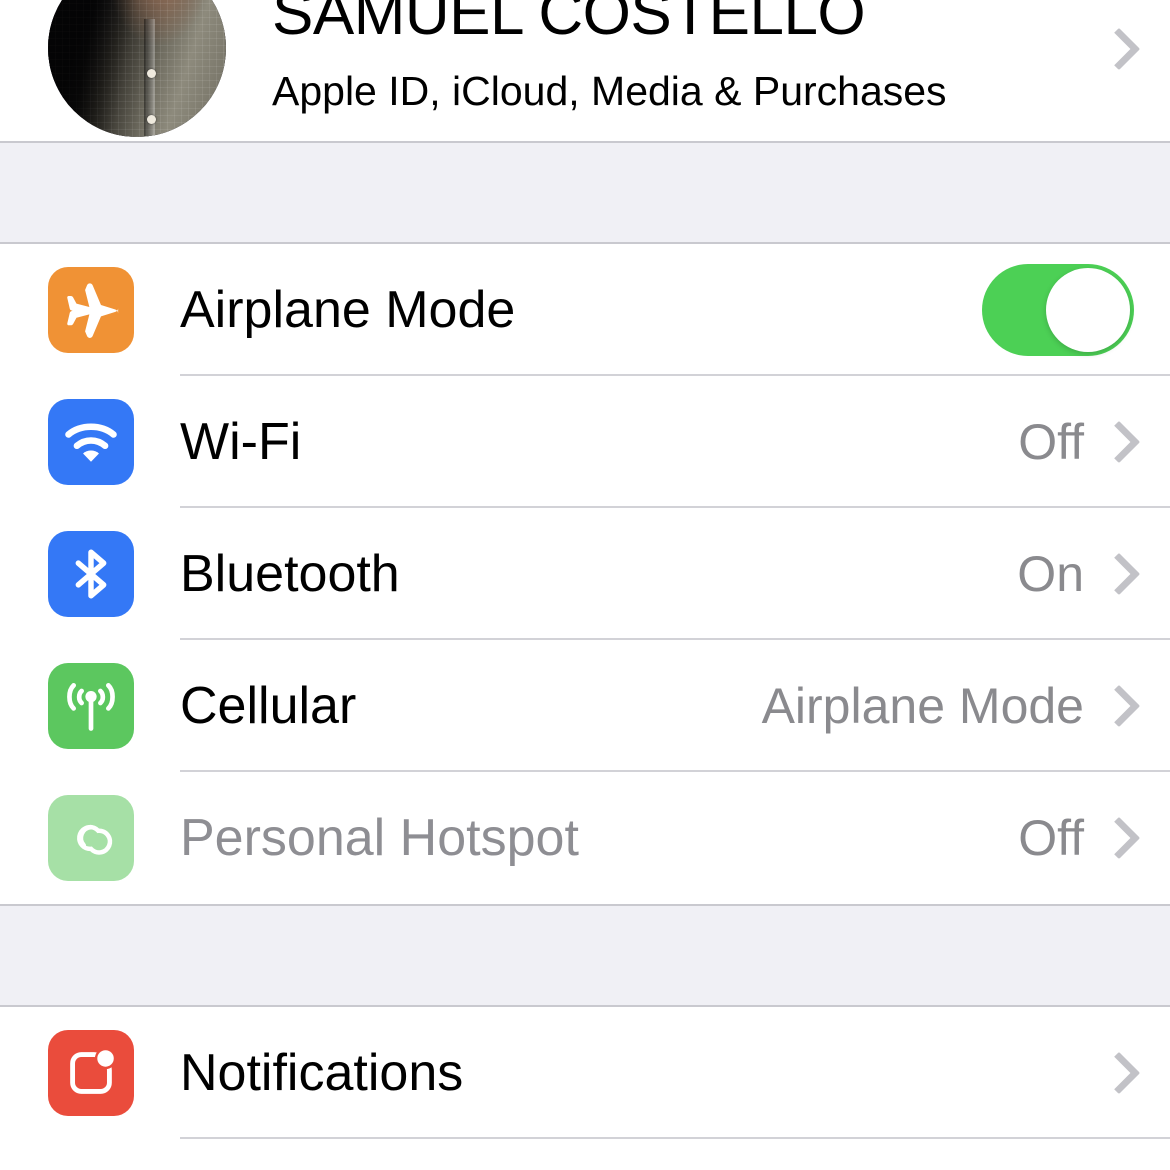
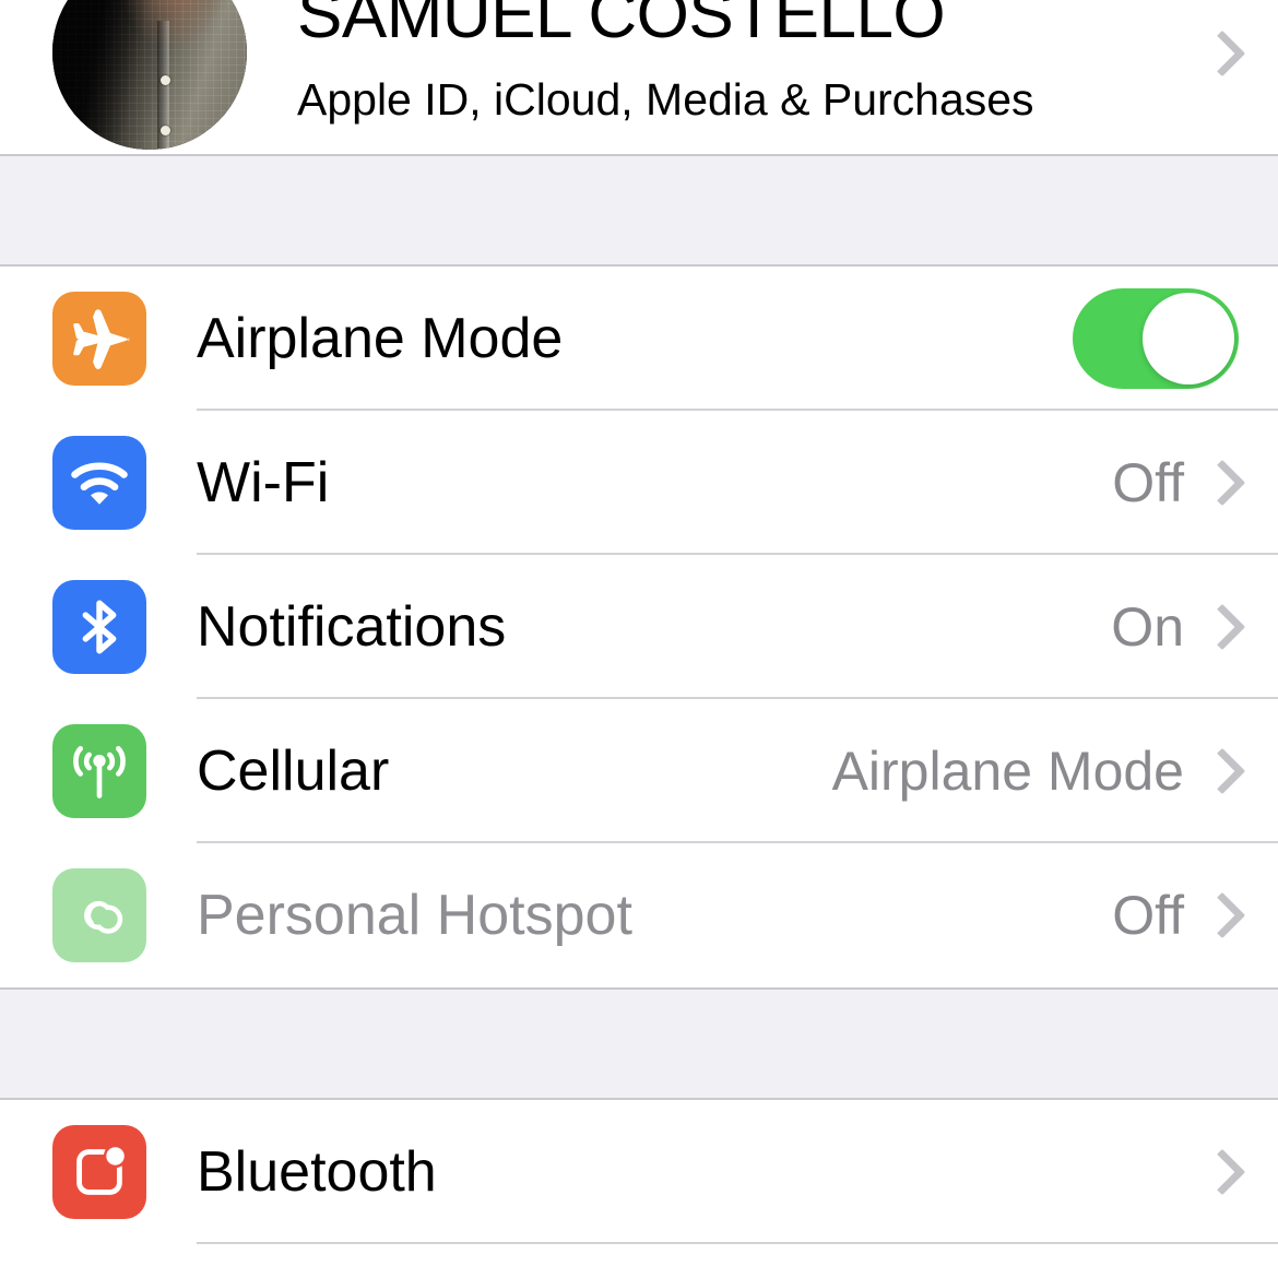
  SAMUEL COSTELLO
  Apple ID, iCloud, Media & Purchases
  Airplane Mode
  Wi-Fi
  Off
- Bluetooth
+ Notifications
  On
  Cellular
  Airplane Mode
  Personal Hotspot
  Off
- Notifications
+ Bluetooth
